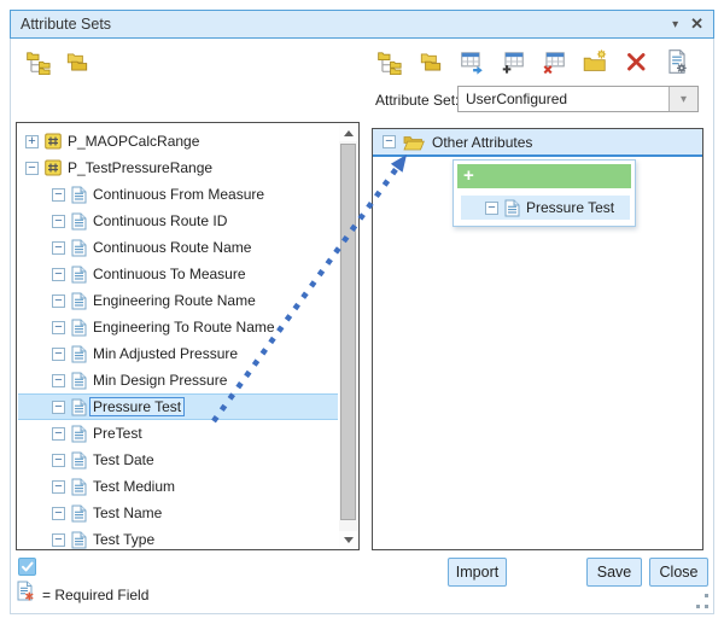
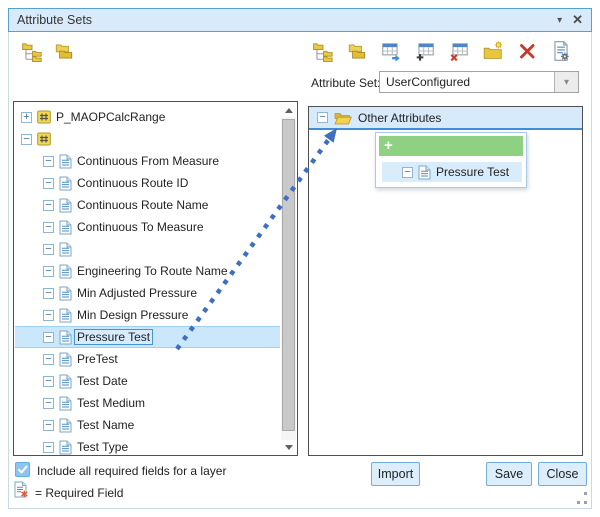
  Attribute Sets
  ▾
  ✕
  Attribute Set
  UserConfigured
  ▾
  +
  P_MAOPCalcRange
  −
- P_TestPressureRange
  −
  Continuous From Measure
  −
  Continuous Route ID
  −
  Continuous Route Name
  −
  Continuous To Measure
  −
- Engineering Route Name
  −
  Engineering To Route Name
  −
  Min Adjusted Pressure
  −
  Min Design Pressure
  −
  Pressure Test
  −
  PreTest
  −
  Test Date
  −
  Test Medium
  −
  Test Name
  −
  Test Type
  −
  Other Attributes
  +
  −
  Pressure Test
+ Include all required fields for a layer
  = Required Field
  Import
  Save
  Close
